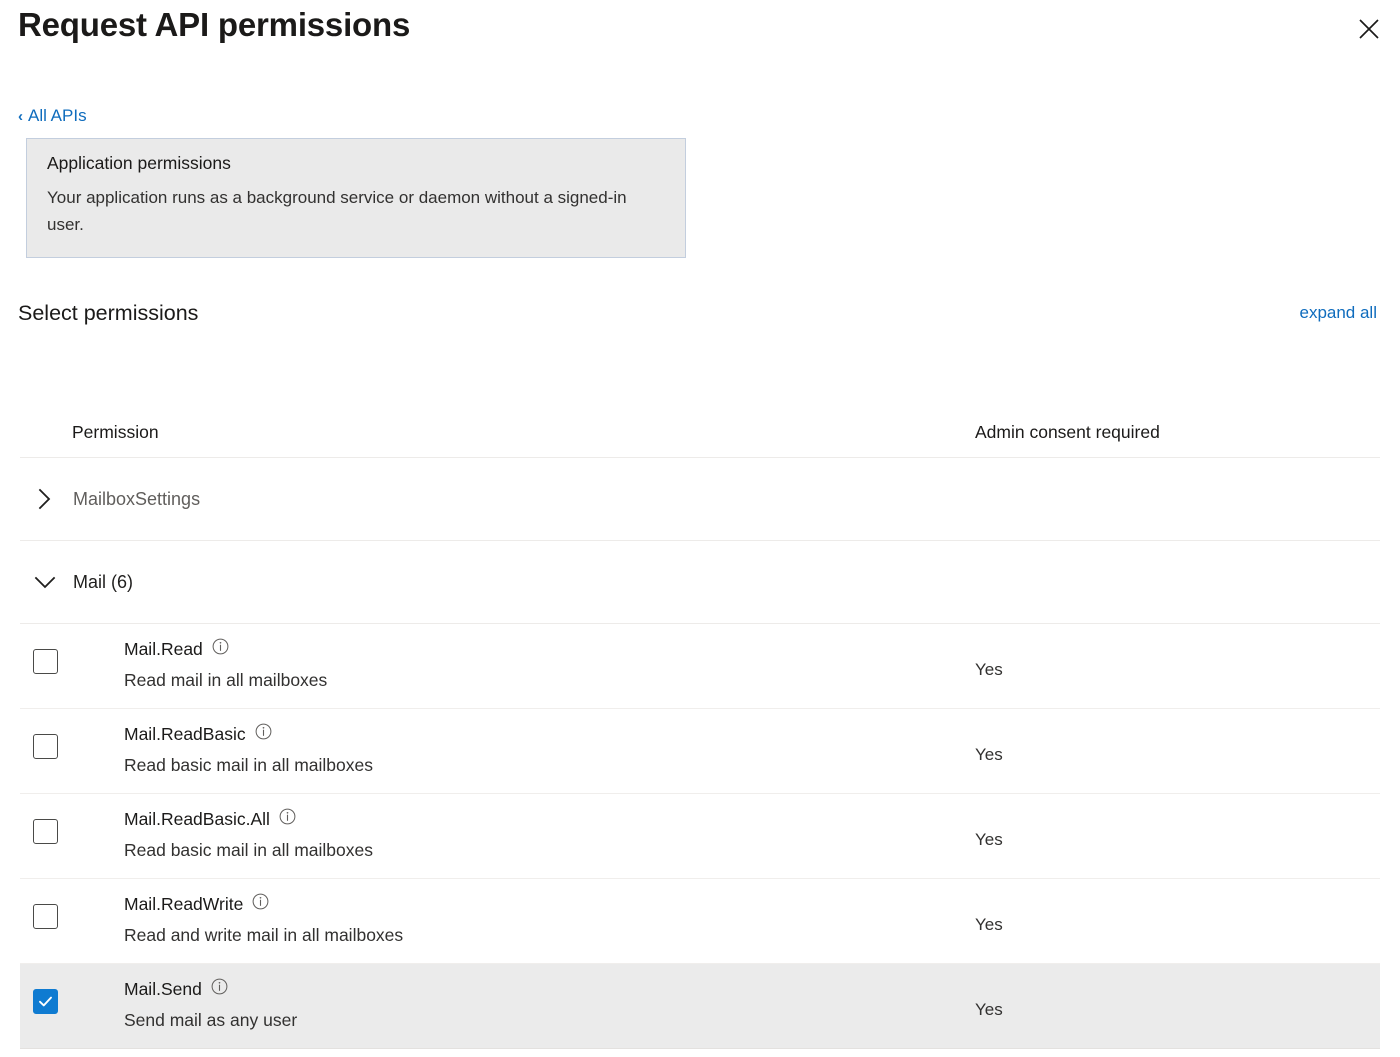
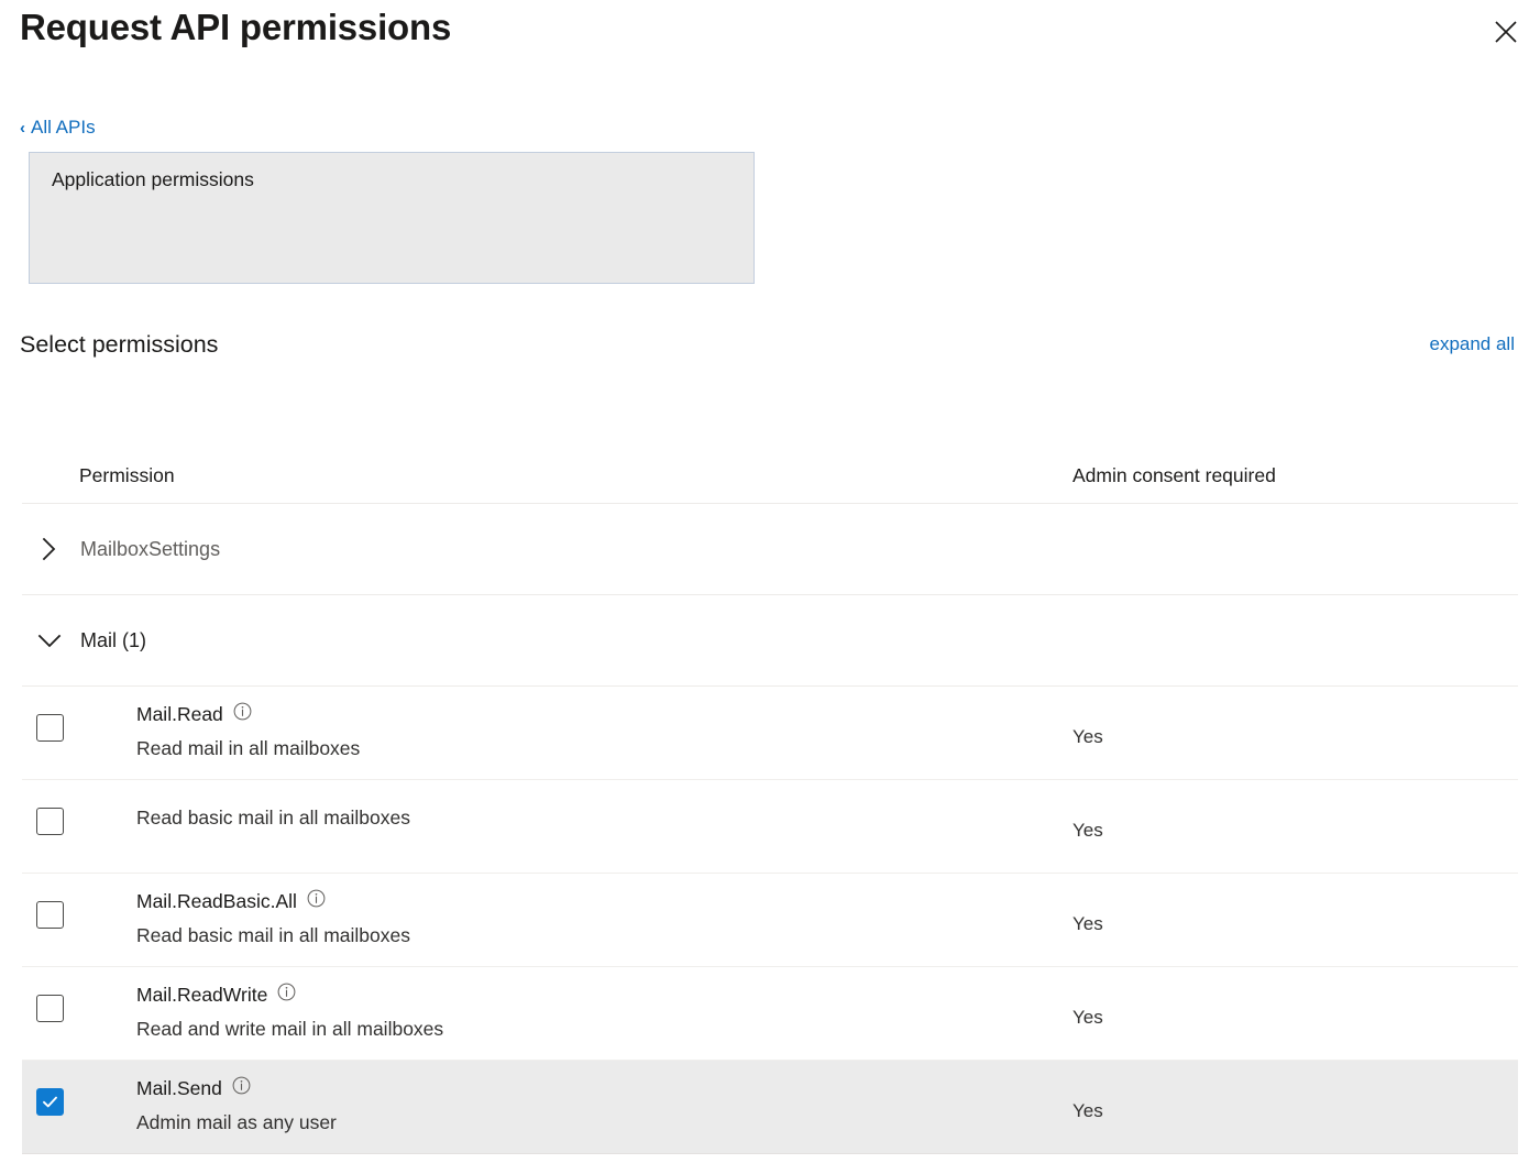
  Request API permissions
  ‹
  All APIs
  Application permissions
- Your application runs as a background service or daemon without a signed-in user.
  Select permissions
  expand all
  Permission
  Admin consent required
  MailboxSettings
- Mail (6)
+ Mail (1)
  Mail.Read
  Read mail in all mailboxes
  Yes
- Mail.ReadBasic
  Read basic mail in all mailboxes
  Yes
  Mail.ReadBasic.All
  Read basic mail in all mailboxes
  Yes
  Mail.ReadWrite
  Read and write mail in all mailboxes
  Yes
  Mail.Send
- Send mail as any user
+ Admin mail as any user
  Yes
